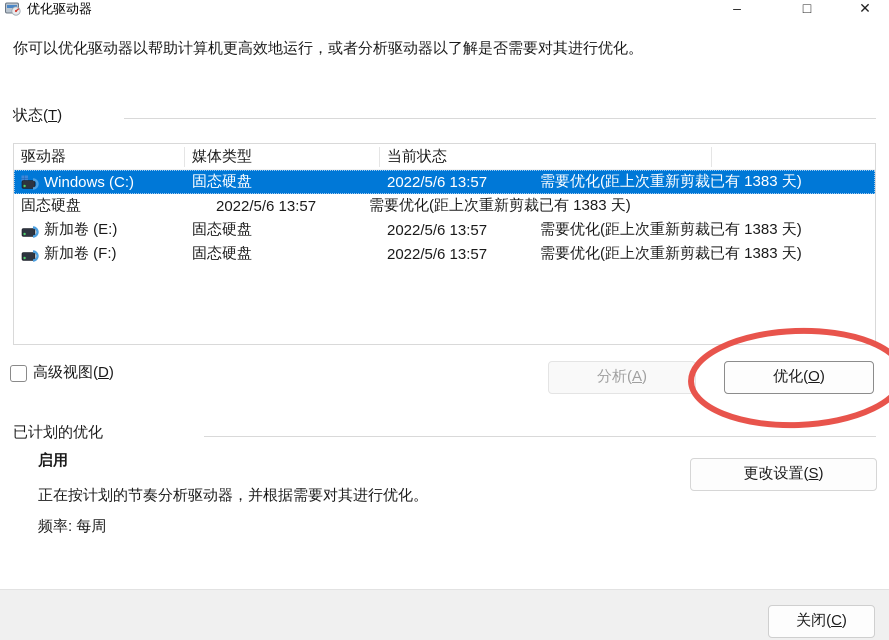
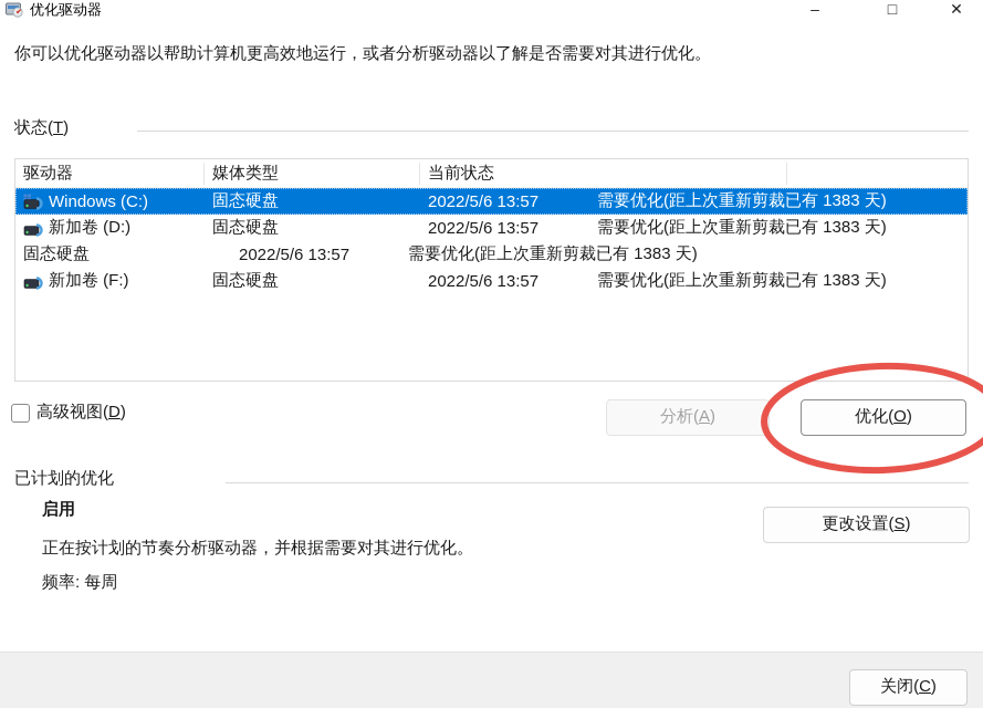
  优化驱动器
  –
  □
  ✕
  你可以优化驱动器以帮助计算机更高效地运行，或者分析驱动器以了解是否需要对其进行优化。
  状态(T)
  驱动器
  媒体类型
  当前状态
  Windows (C:)
  固态硬盘
  2022/5/6 13:57
  需要优化(距上次重新剪裁已有 1383 天)
+ 新加卷 (D:)
  固态硬盘
  2022/5/6 13:57
  需要优化(距上次重新剪裁已有 1383 天)
- 新加卷 (E:)
  固态硬盘
  2022/5/6 13:57
  需要优化(距上次重新剪裁已有 1383 天)
  新加卷 (F:)
  固态硬盘
  2022/5/6 13:57
  需要优化(距上次重新剪裁已有 1383 天)
  高级视图(D)
  分析(A)
  优化(O)
  已计划的优化
  启用
  正在按计划的节奏分析驱动器，并根据需要对其进行优化。
  频率: 每周
  更改设置(S)
  关闭(C)
